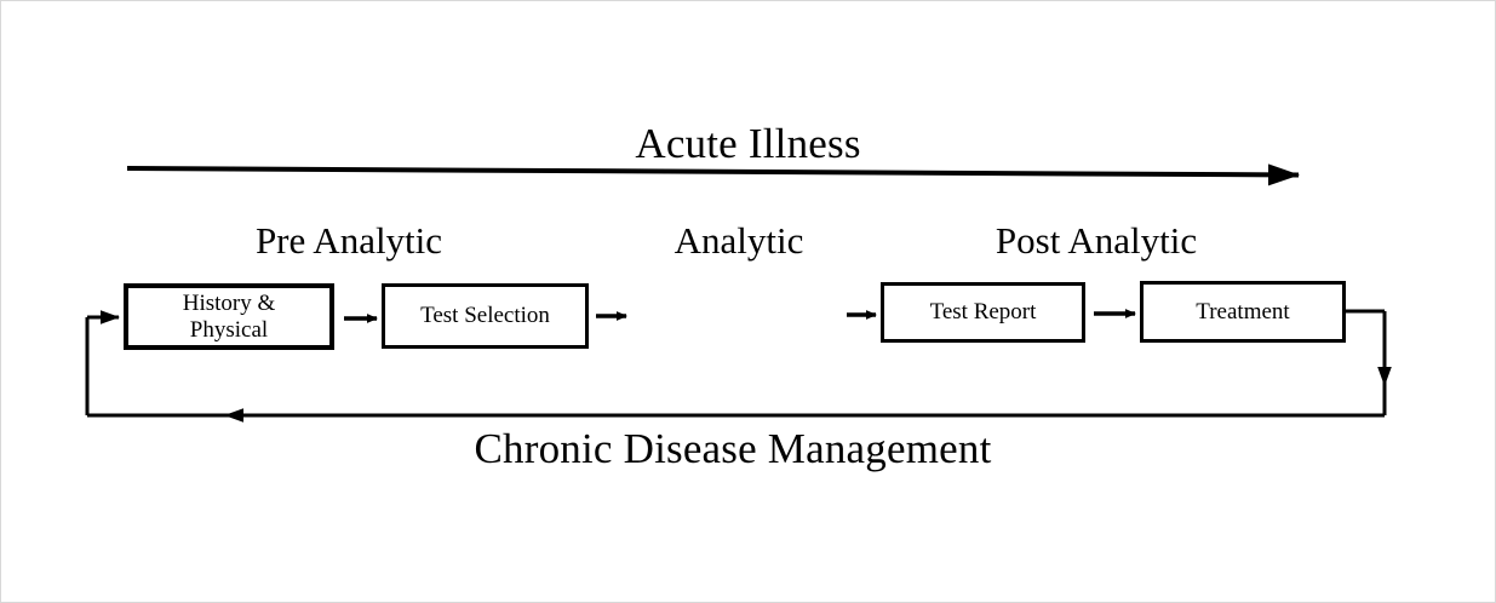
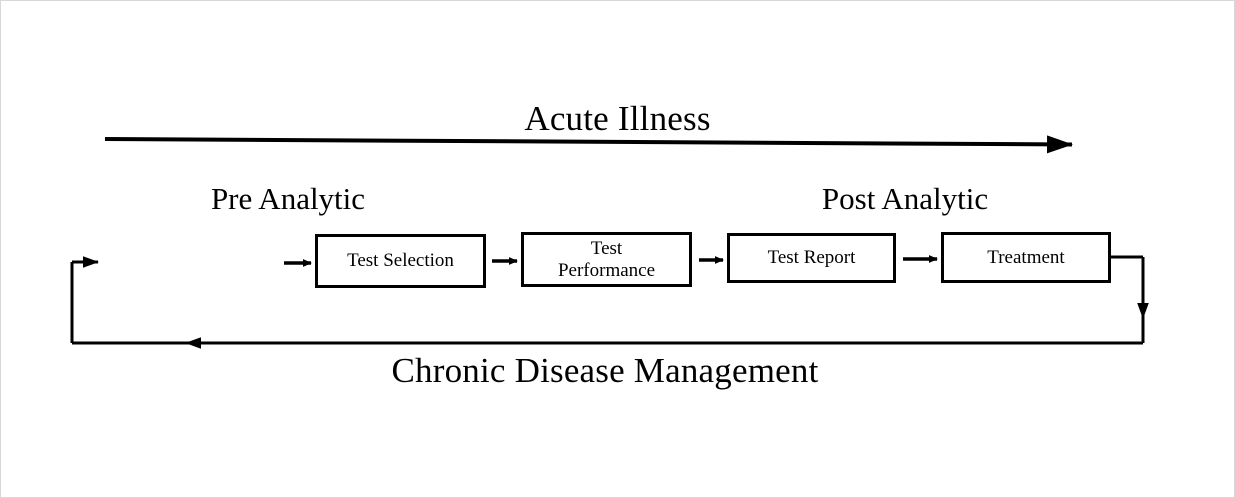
  Acute Illness
  Chronic Disease Management
  Pre Analytic
- Analytic
  Post Analytic
- History &
- Physical
  Test Selection
+ Test
+ Performance
  Test Report
  Treatment
